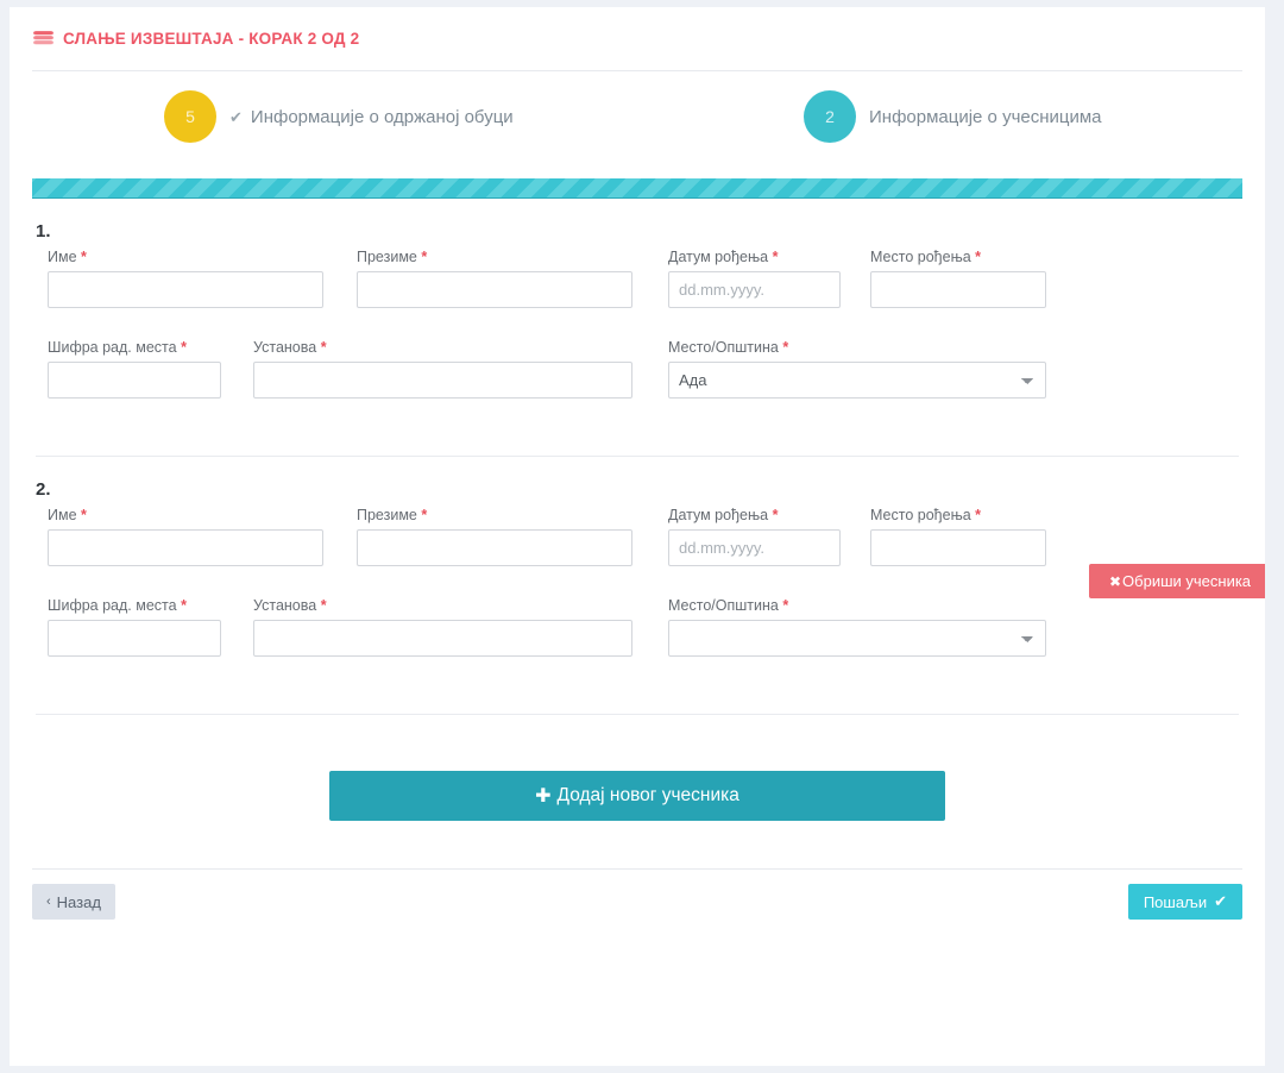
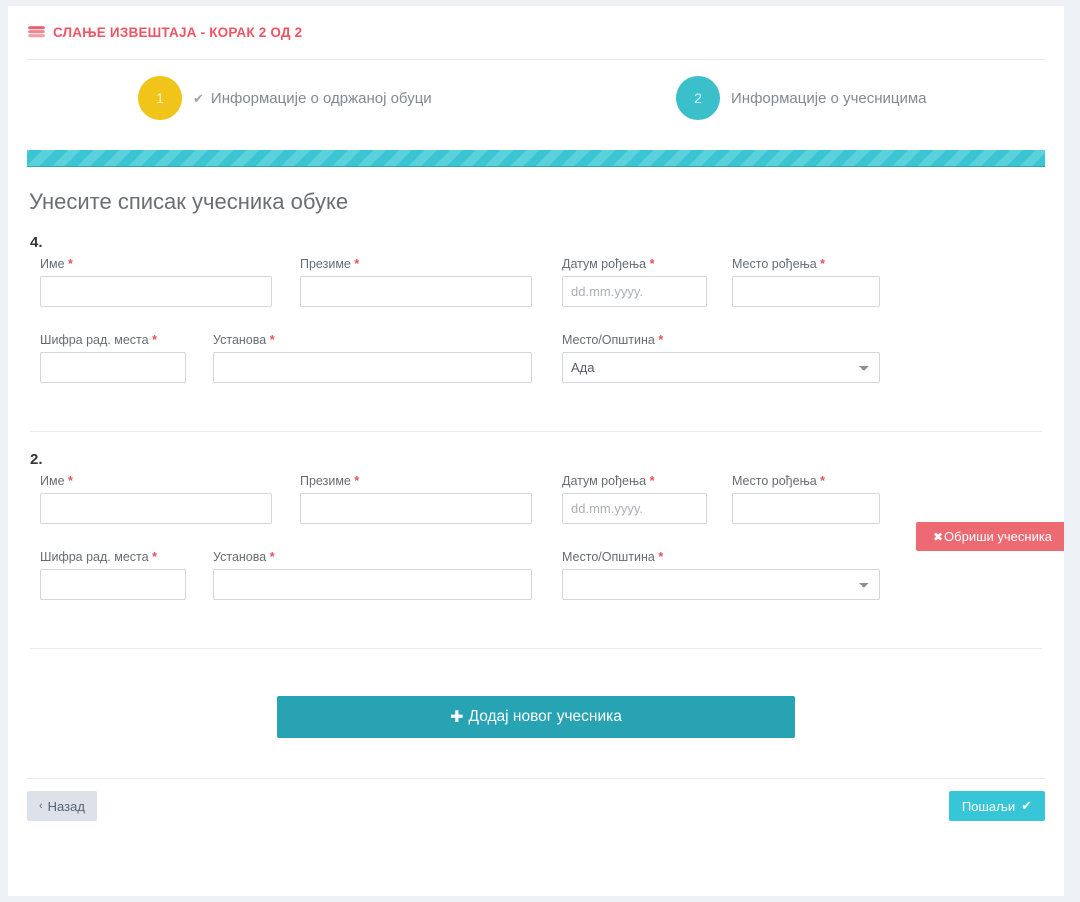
  СЛАЊЕ ИЗВЕШТАЈА - КОРАК 2 ОД 2
- 5
+ 1
  ✔
  Информације о одржаној обуци
  2
  Информације о учесницима
+ Унесите списак учесника обуке
- 1.
+ 4.
  Име *
  Презиме *
  Датум рођења *
  dd.mm.yyyy.
  Место рођења *
  Шифра рад. места *
  Установа *
  Место/Општина *
  Ада
  2.
  Име *
  Презиме *
  Датум рођења *
  dd.mm.yyyy.
  Место рођења *
  ✖
  Обриши учесника
  Шифра рад. места *
  Установа *
  Место/Општина *
  ✚
  Додај новог учесника
  ‹
  Назад
  Пошаљи
  ✔
